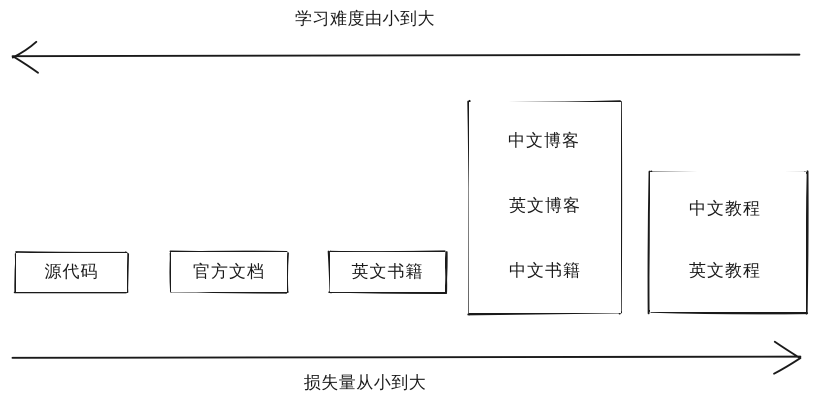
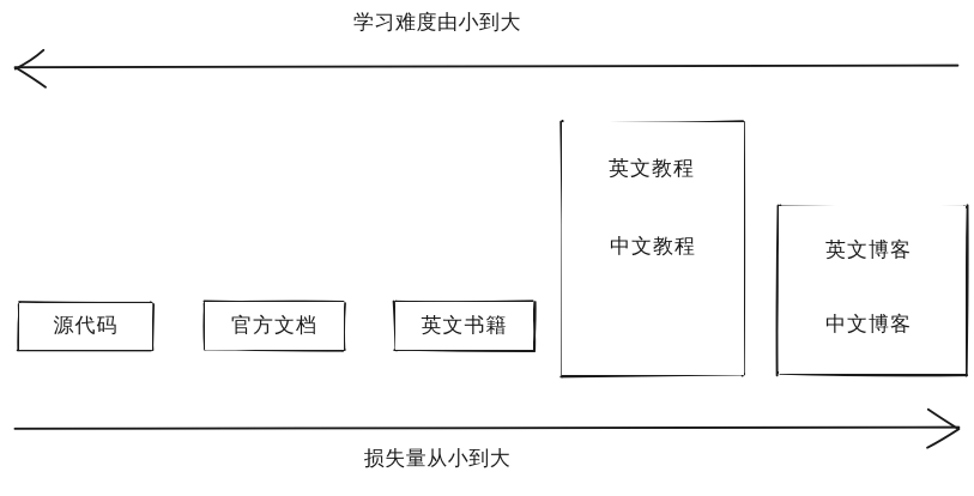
  学习难度由小到大
  损失量从小到大
  源代码
  官方文档
  英文书籍
- 中文博客
+ 英文教程
- 英文博客
+ 中文教程
- 中文书籍
- 中文教程
+ 英文博客
- 英文教程
+ 中文博客
